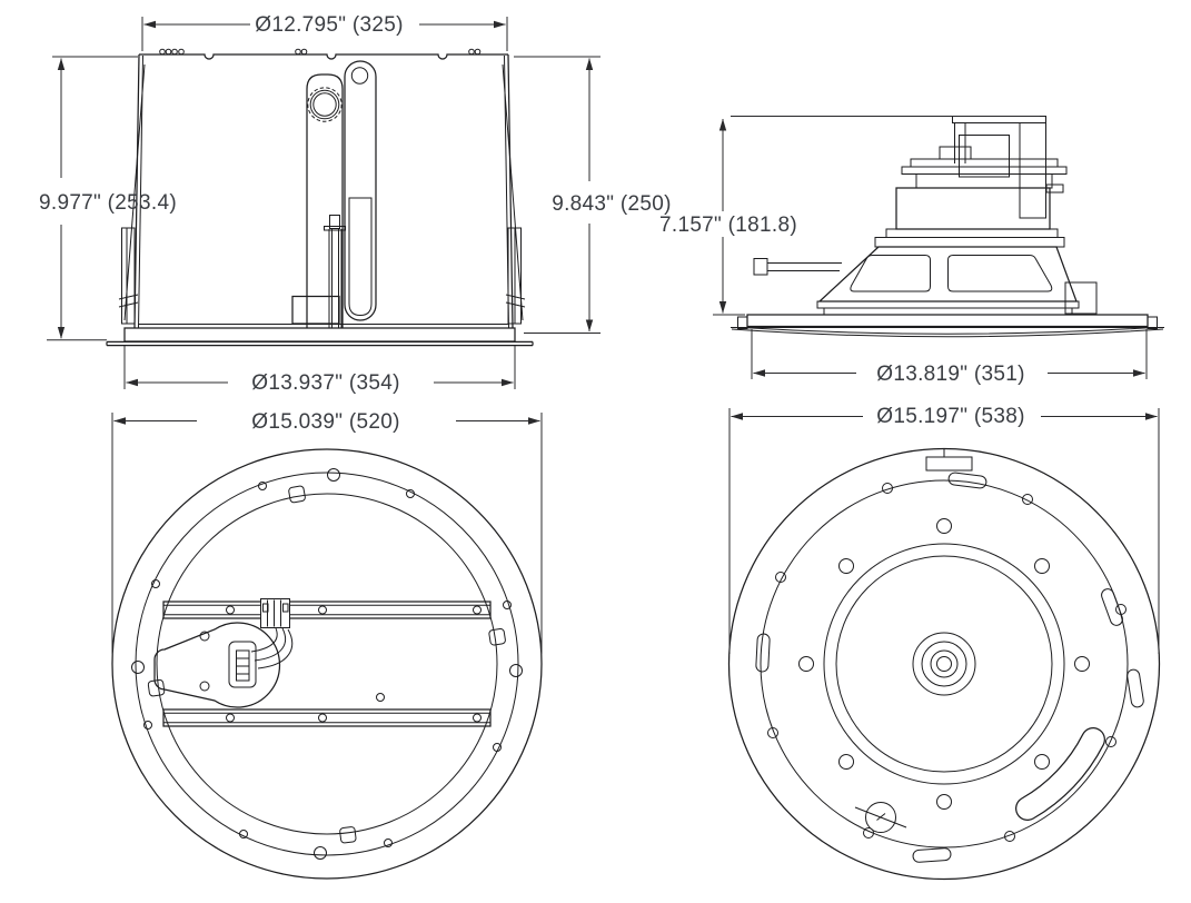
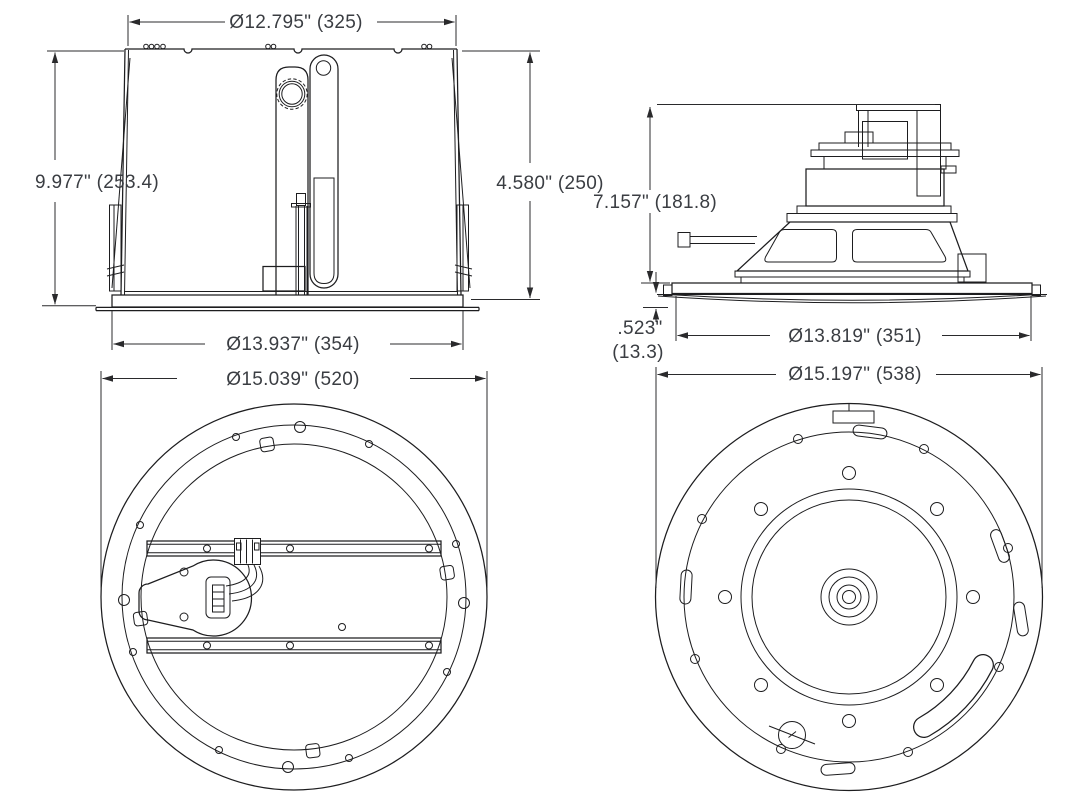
  Ø12.795" (325)
  9.977" (253.4)
- 9.843" (250)
+ 4.580" (250)
  Ø13.937" (354)
  7.157" (181.8)
+ .523"
+ (13.3)
  Ø13.819" (351)
  Ø15.039" (520)
  Ø15.197" (538)
